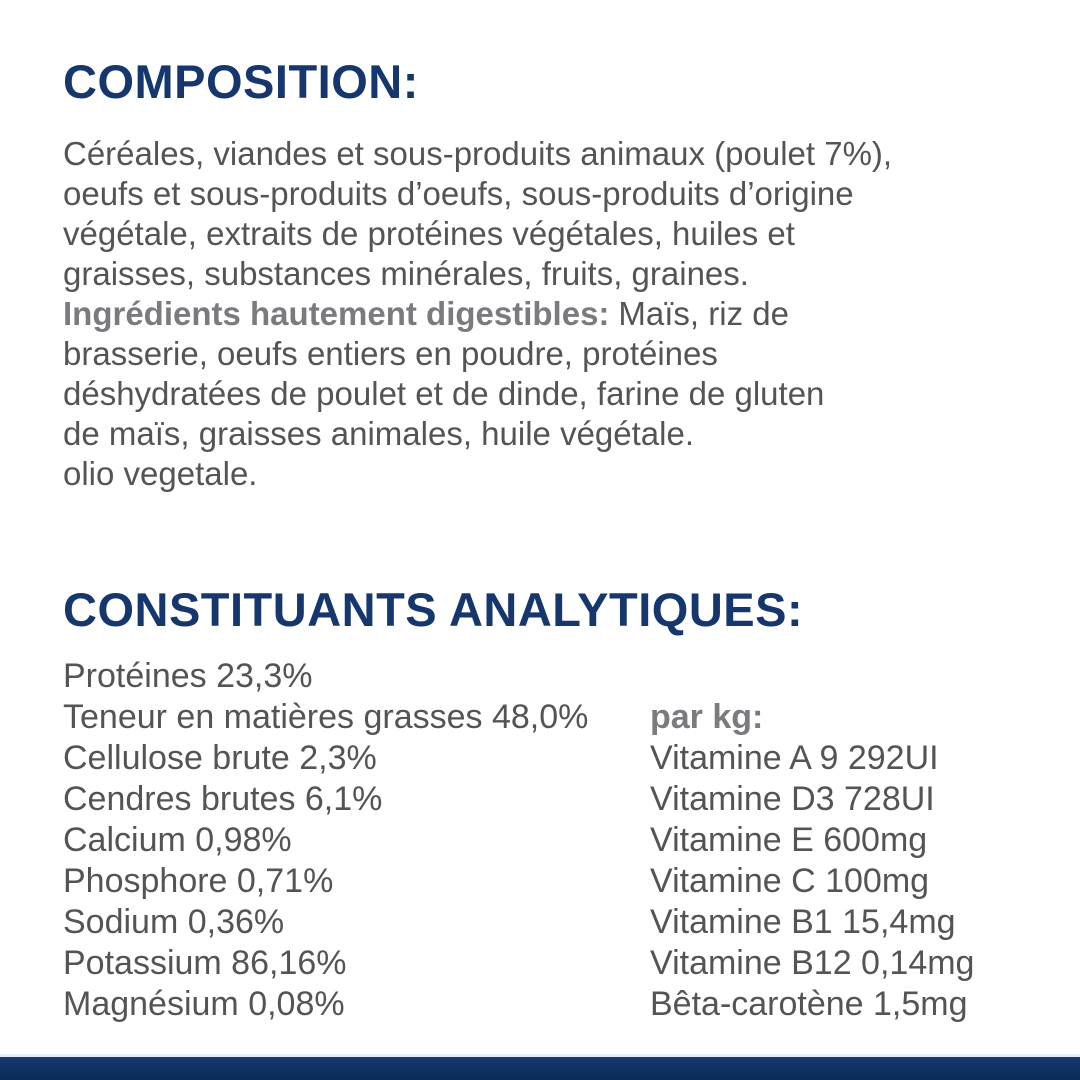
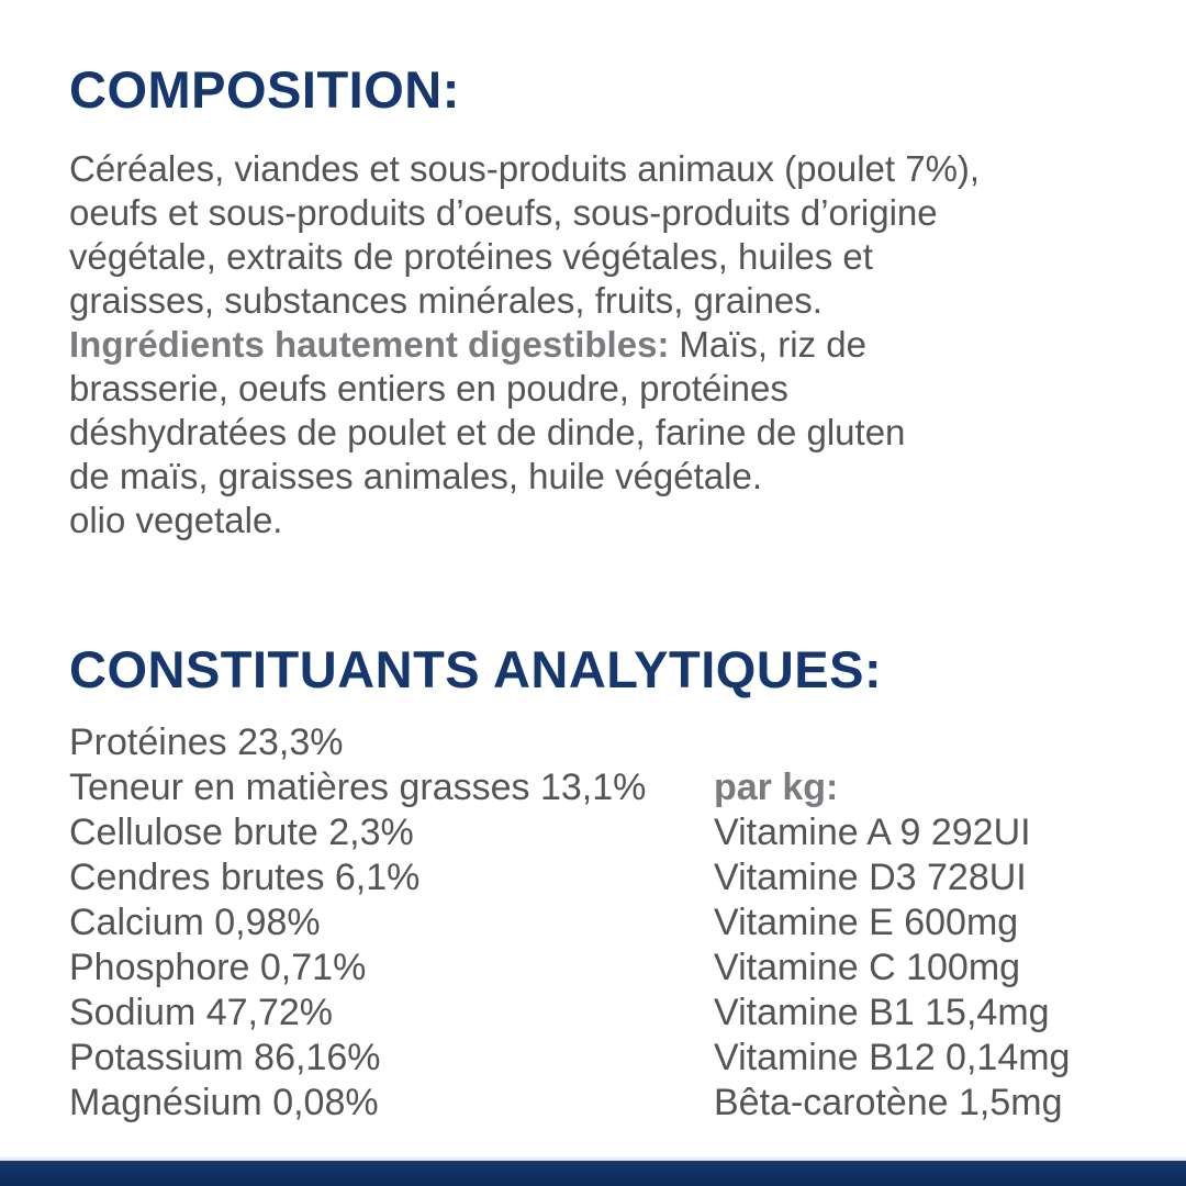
  COMPOSITION:
  Céréales, viandes et sous-produits animaux (poulet 7%),
  oeufs et sous-produits d’oeufs, sous-produits d’origine
  végétale, extraits de protéines végétales, huiles et
  graisses, substances minérales, fruits, graines.
  Ingrédients hautement digestibles: Maïs, riz de
  brasserie, oeufs entiers en poudre, protéines
  déshydratées de poulet et de dinde, farine de gluten
  de maïs, graisses animales, huile végétale.
  olio vegetale.
  CONSTITUANTS ANALYTIQUES:
  Protéines 23,3%
- Teneur en matières grasses 48,0%
+ Teneur en matières grasses 13,1%
  Cellulose brute 2,3%
  Cendres brutes 6,1%
  Calcium 0,98%
  Phosphore 0,71%
- Sodium 0,36%
+ Sodium 47,72%
  Potassium 86,16%
  Magnésium 0,08%
  par kg:
  Vitamine A 9 292UI
  Vitamine D3 728UI
  Vitamine E 600mg
  Vitamine C 100mg
  Vitamine B1 15,4mg
  Vitamine B12 0,14mg
  Bêta-carotène 1,5mg
